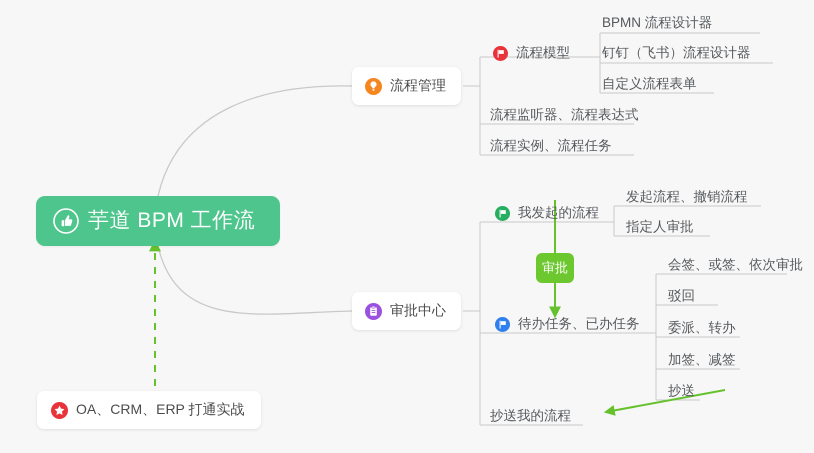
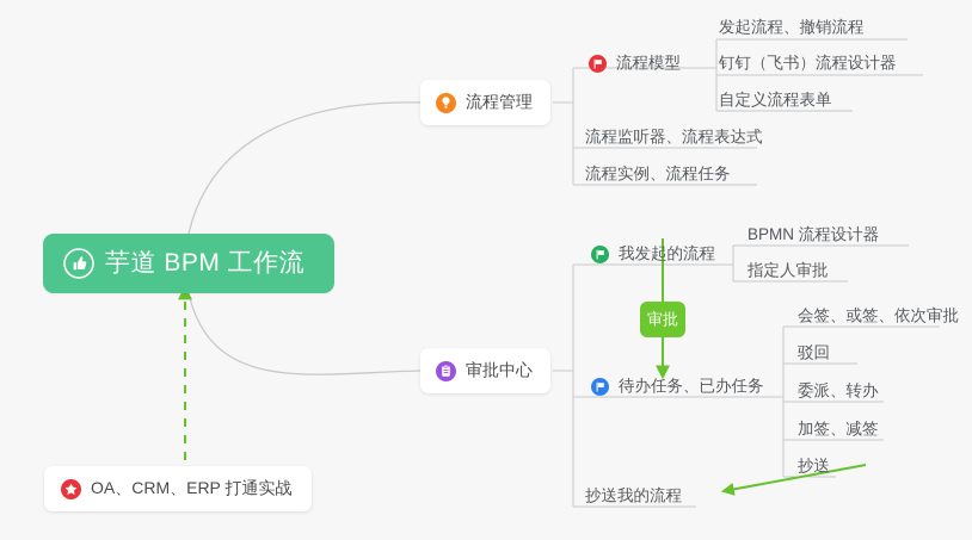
  芋道 BPM 工作流
  流程管理
  审批中心
  流程模型
- BPMN 流程设计器
+ 发起流程、撤销流程
  钉钉（飞书）流程设计器
  自定义流程表单
  流程监听器、流程表达式
  流程实例、流程任务
  我发起的流程
- 发起流程、撤销流程
+ BPMN 流程设计器
  指定人审批
  审批
  待办任务、已办任务
  会签、或签、依次审批
  驳回
  委派、转办
  加签、减签
  抄送
  抄送我的流程
  OA、CRM、ERP 打通实战
